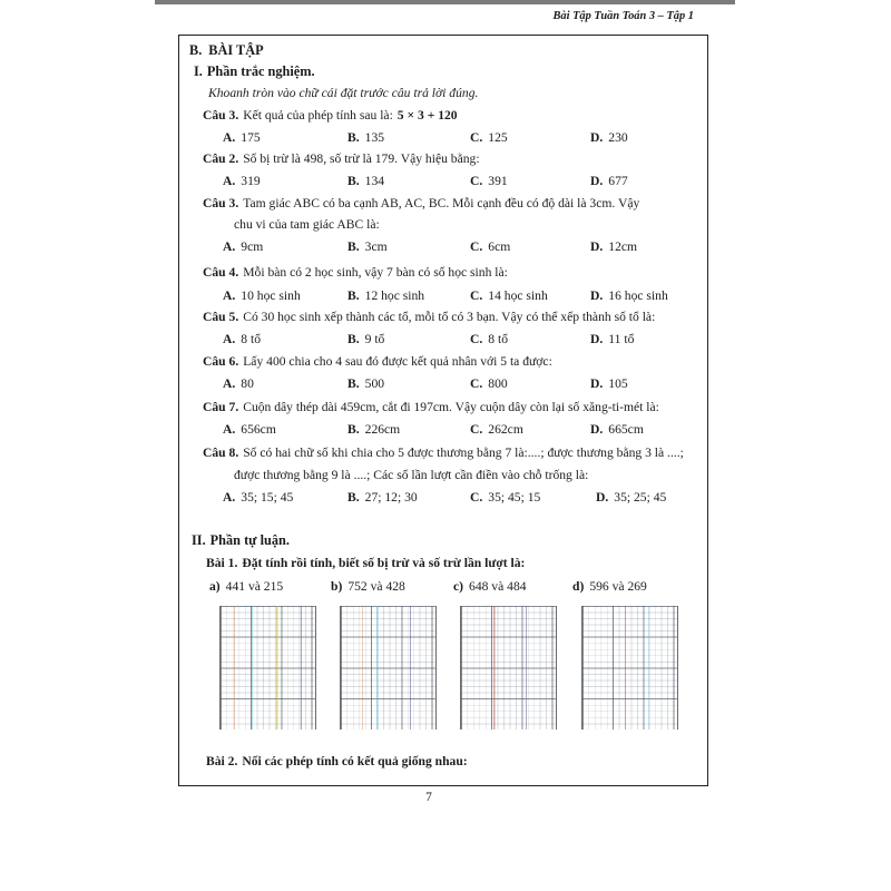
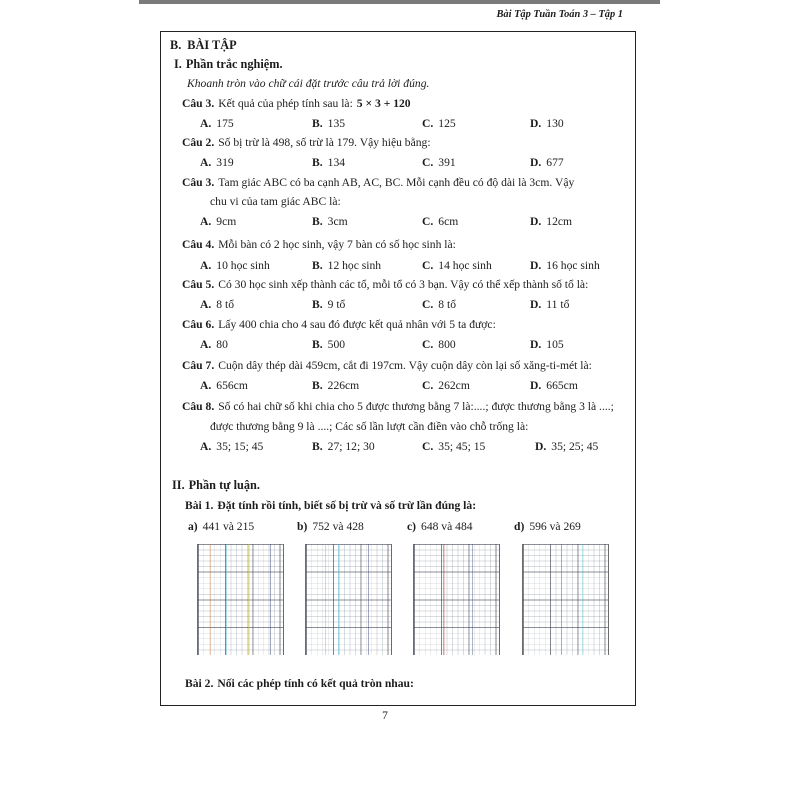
  Bài Tập Tuần Toán 3 – Tập 1
  B. BÀI TẬP
  I. Phần trắc nghiệm.
  Khoanh tròn vào chữ cái đặt trước câu trả lời đúng.
  Câu 3. Kết quả của phép tính sau là: 5 × 3 + 120
  A. 175
  B. 135
  C. 125
- D. 230
+ D. 130
  Câu 2. Số bị trừ là 498, số trừ là 179. Vậy hiệu bằng:
  A. 319
  B. 134
  C. 391
  D. 677
  Câu 3. Tam giác ABC có ba cạnh AB, AC, BC. Mỗi cạnh đều có độ dài là 3cm. Vậy
  chu vi của tam giác ABC là:
  A. 9cm
  B. 3cm
  C. 6cm
  D. 12cm
  Câu 4. Mỗi bàn có 2 học sinh, vậy 7 bàn có số học sinh là:
  A. 10 học sinh
  B. 12 học sinh
  C. 14 học sinh
  D. 16 học sinh
  Câu 5. Có 30 học sinh xếp thành các tổ, mỗi tổ có 3 bạn. Vậy có thể xếp thành số tổ là:
  A. 8 tổ
  B. 9 tổ
  C. 8 tổ
  D. 11 tổ
  Câu 6. Lấy 400 chia cho 4 sau đó được kết quả nhân với 5 ta được:
  A. 80
  B. 500
  C. 800
  D. 105
  Câu 7. Cuộn dây thép dài 459cm, cắt đi 197cm. Vậy cuộn dây còn lại số xăng-ti-mét là:
  A. 656cm
  B. 226cm
  C. 262cm
  D. 665cm
  Câu 8. Số có hai chữ số khi chia cho 5 được thương bằng 7 là:....; được thương bằng 3 là ....;
  được thương bằng 9 là ....; Các số lần lượt cần điền vào chỗ trống là:
  A. 35; 15; 45
  B. 27; 12; 30
  C. 35; 45; 15
  D. 35; 25; 45
  II. Phần tự luận.
- Bài 1. Đặt tính rồi tính, biết số bị trừ và số trừ lần lượt là:
+ Bài 1. Đặt tính rồi tính, biết số bị trừ và số trừ lần đúng là:
  a) 441 và 215
  b) 752 và 428
  c) 648 và 484
  d) 596 và 269
- Bài 2. Nối các phép tính có kết quả giống nhau:
+ Bài 2. Nối các phép tính có kết quả tròn nhau:
  7
